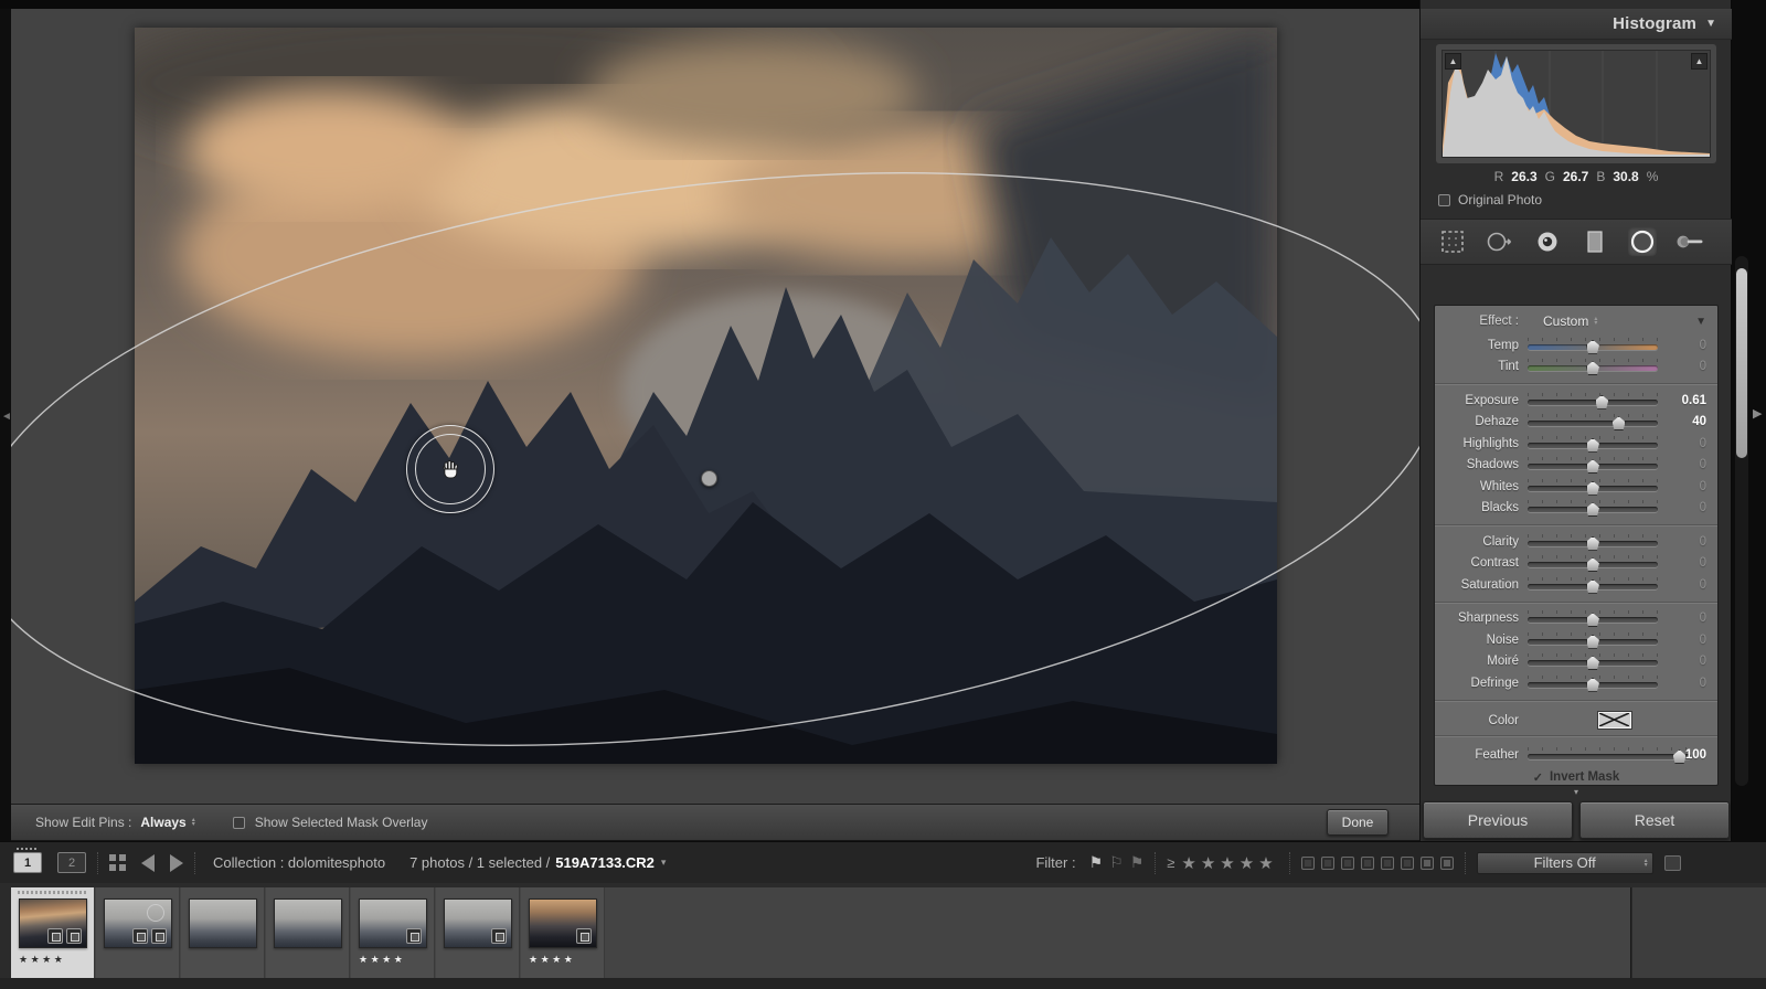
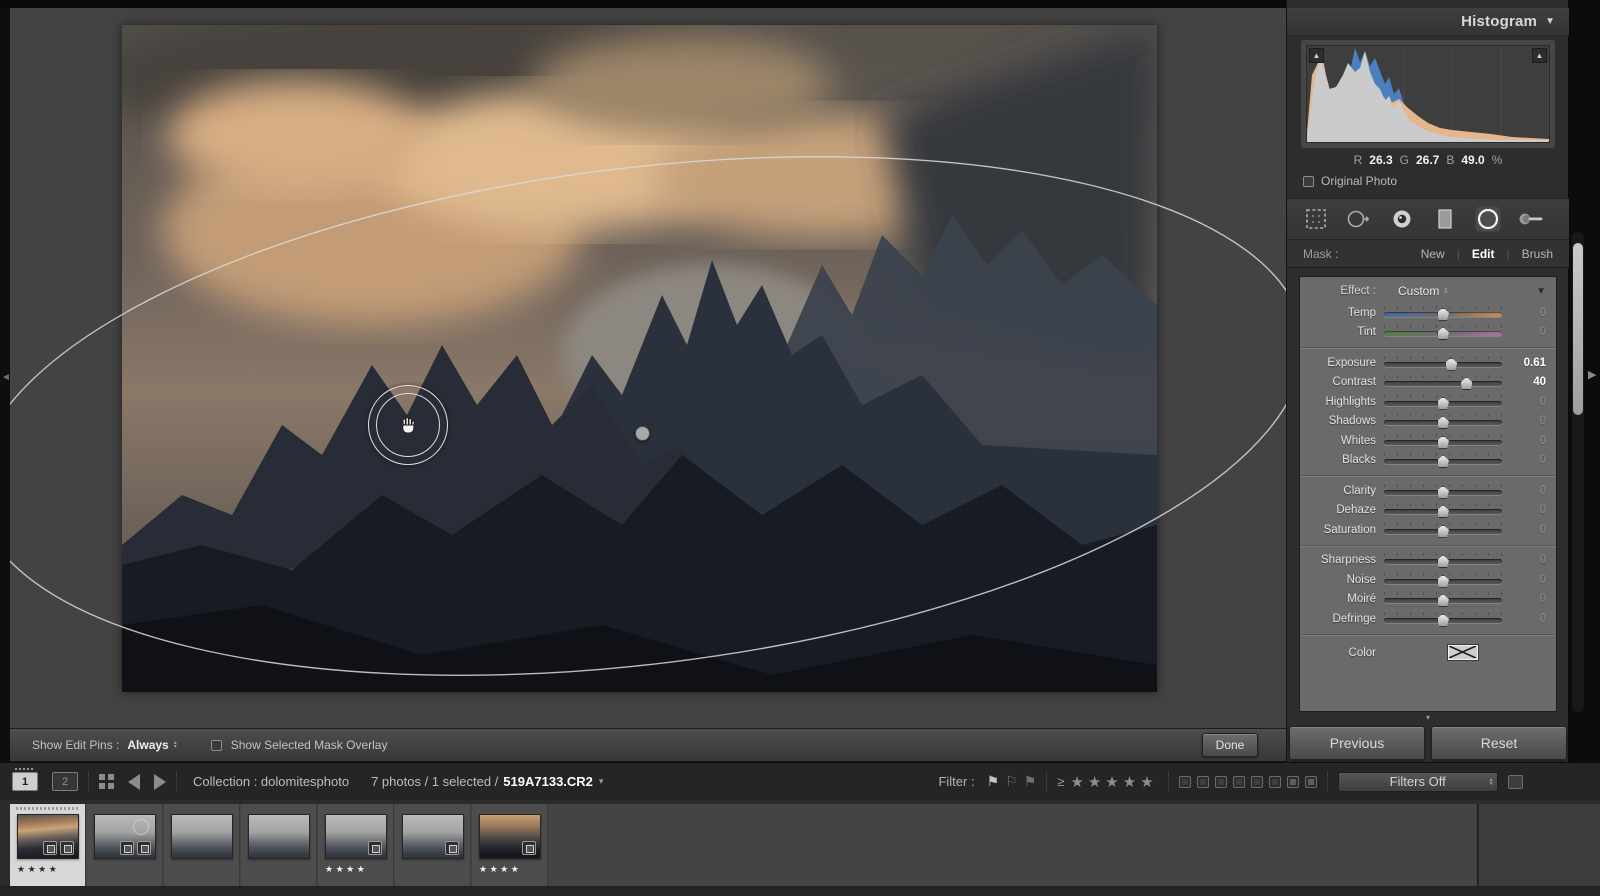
  ◄
  Show Edit Pins :
  Always
  Show Selected Mask Overlay
  Done
  Histogram
  ▼
  ▲
  ▲
  R
  26.3
  G
  26.7
  B
- 30.8
+ 49.0
  %
  Original Photo
+ Mask :
+ New
+ |
+ Edit
+ Brush
  Effect :
  Custom
  ▼
  Temp
  0
  Tint
  0
  Exposure
  0.61
- Dehaze
+ Contrast
  40
  Highlights
  0
  Shadows
  0
  Whites
  0
  Blacks
  0
  Clarity
  0
- Contrast
+ Dehaze
  0
  Saturation
  0
  Sharpness
  0
  Noise
  0
  Moiré
  0
  Defringe
  0
  Color
- Feather
- 100
- ✓
- Invert Mask
  ▾
  Previous
  Reset
  ▶
  1
  2
  Collection : dolomitesphoto
  7 photos / 1 selected /
  519A7133.CR2
  ▾
  Filter :
  ⚑
  ⚐
  ⚑
  ≥
  ★★★★★
  Filters Off
  ★★★★
  ★★★★
  ★★★★
